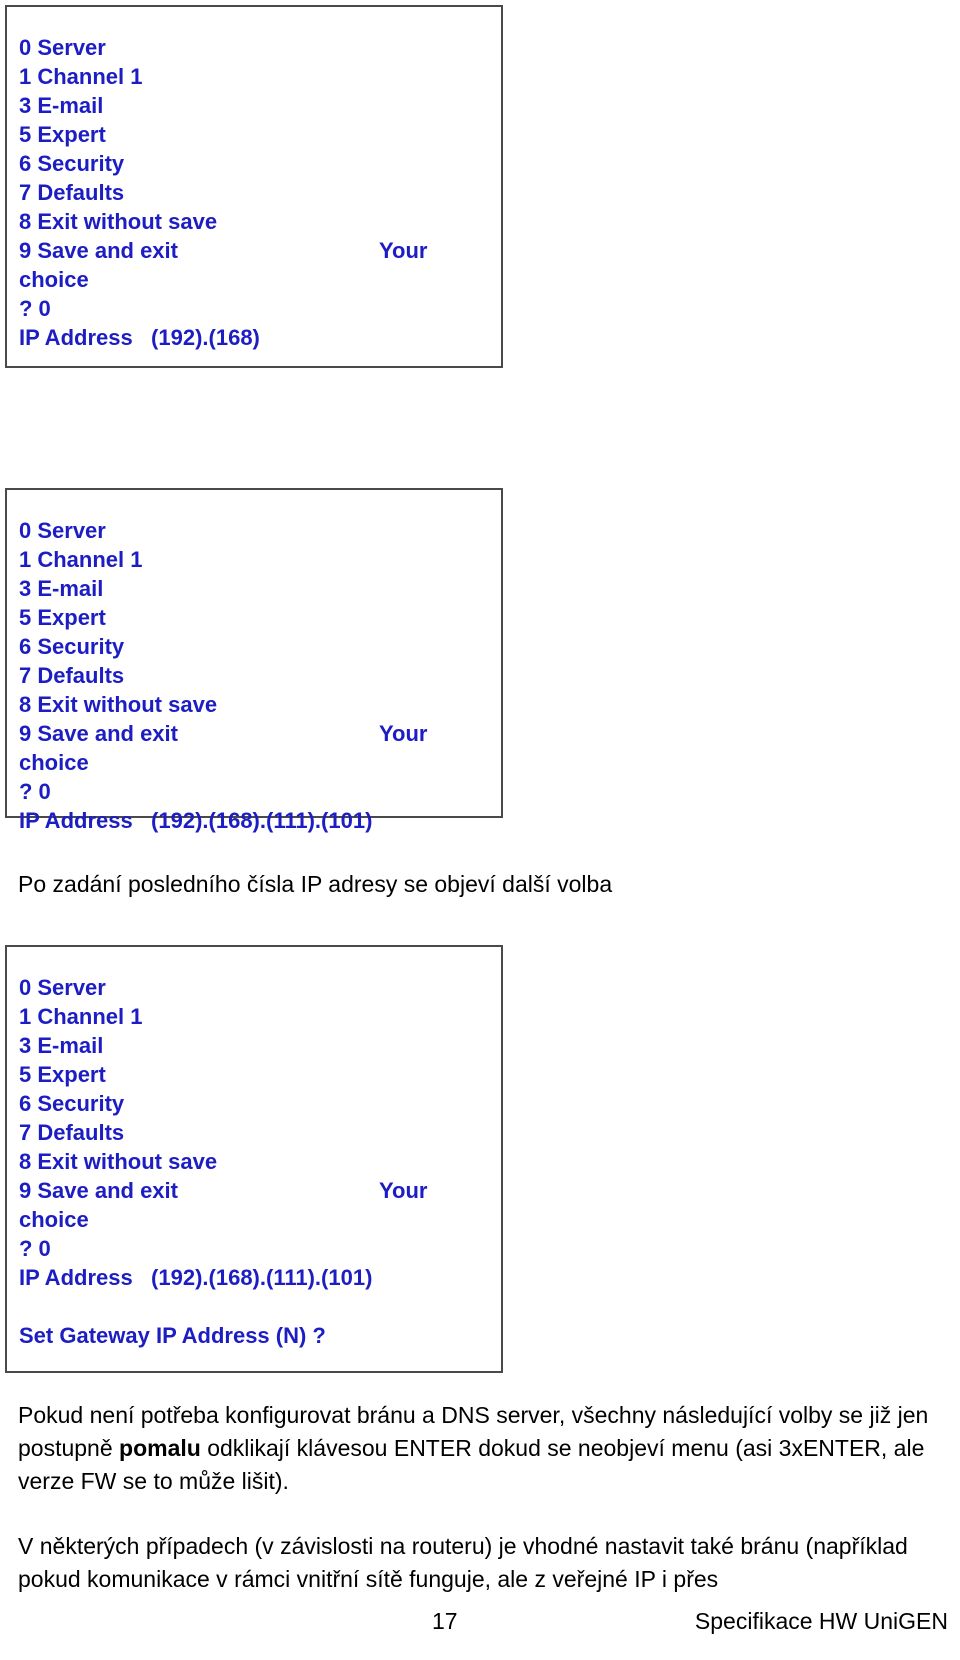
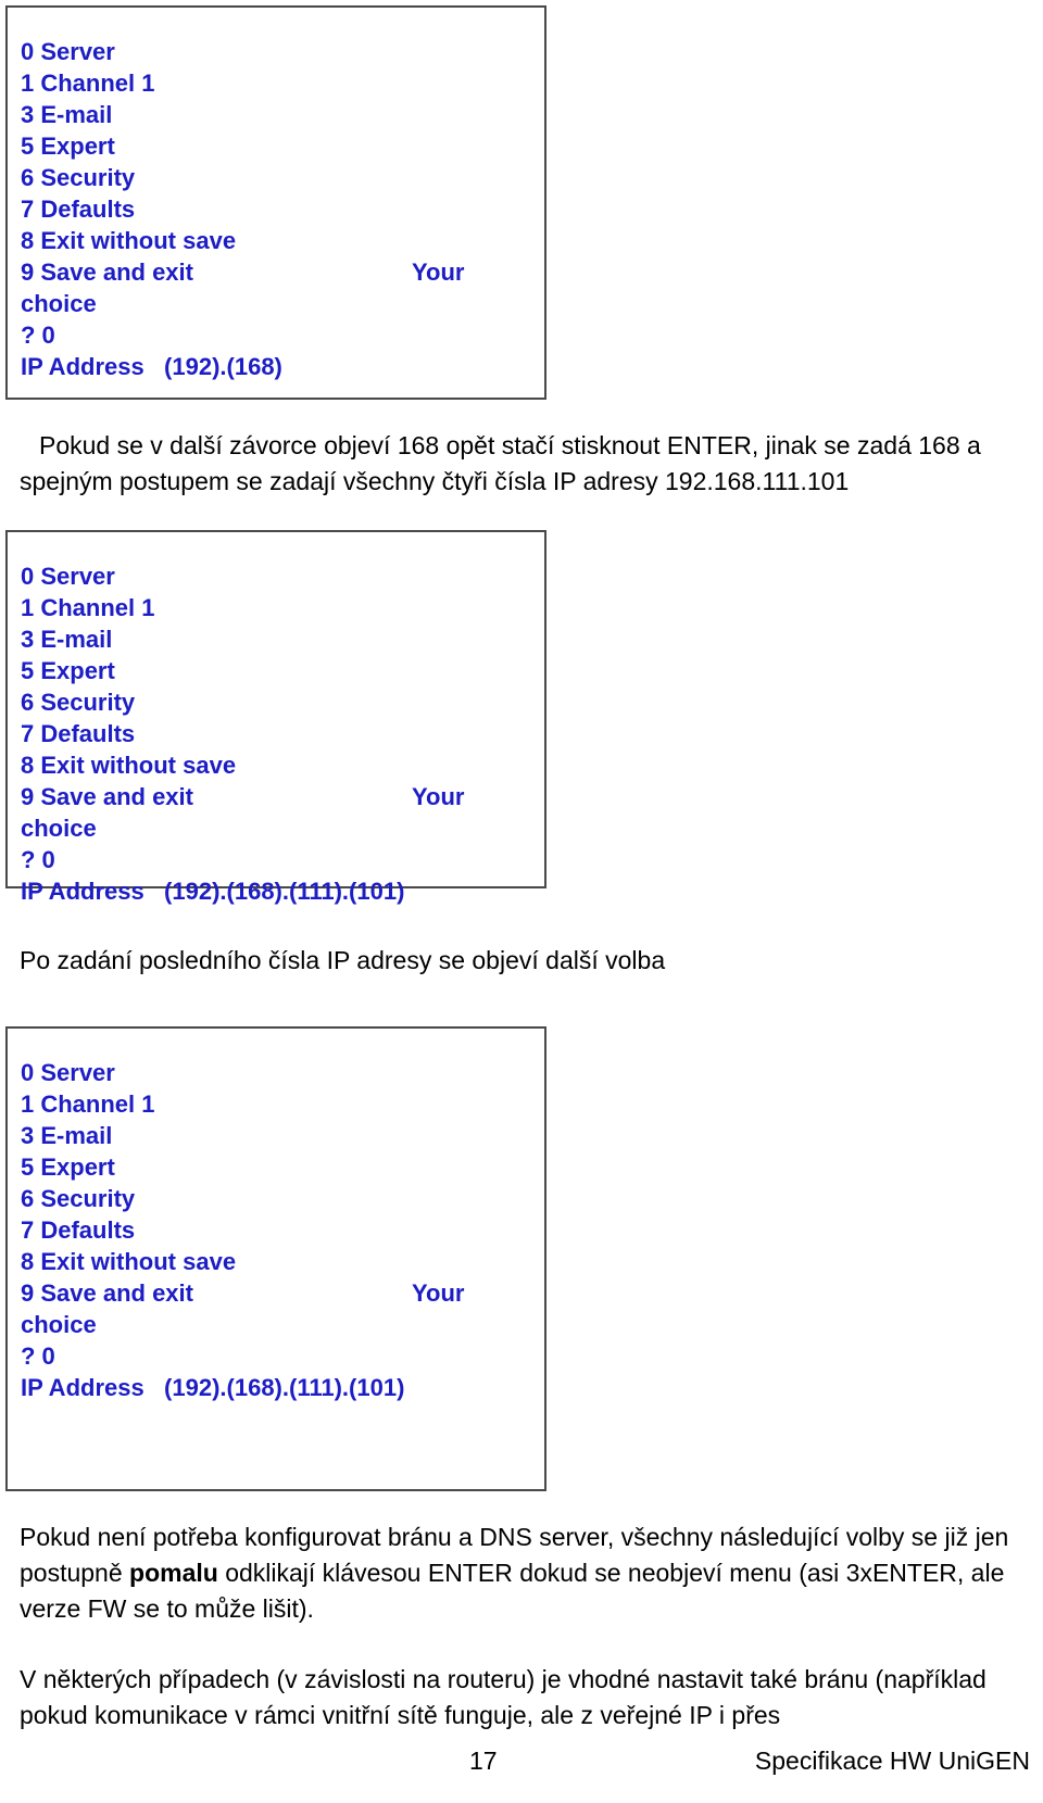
  0 Server
  1 Channel 1
  3 E-mail
  5 Expert
  6 Security
  7 Defaults
  8 Exit without save
  9 Save and exit
  Your
  choice
  ? 0
  IP Address (192).(168)
+ Pokud se v další závorce objeví 168 opět stačí stisknout ENTER, jinak se zadá 168 a spejným postupem se zadají všechny čtyři čísla IP adresy 192.168.111.101
  0 Server
  1 Channel 1
  3 E-mail
  5 Expert
  6 Security
  7 Defaults
  8 Exit without save
  9 Save and exit
  Your
  choice
  ? 0
  IP Address (192).(168).(111).(101)
  Po zadání posledního čísla IP adresy se objeví další volba
  0 Server
  1 Channel 1
  3 E-mail
  5 Expert
  6 Security
  7 Defaults
  8 Exit without save
  9 Save and exit
  Your
  choice
  ? 0
  IP Address (192).(168).(111).(101)
- Set Gateway IP Address (N) ?
  Pokud není potřeba konfigurovat bránu a DNS server, všechny následující volby se již jen postupně pomalu odklikají klávesou ENTER dokud se neobjeví menu (asi 3xENTER, ale verze FW se to může lišit).
  V některých případech (v závislosti na routeru) je vhodné nastavit také bránu (například pokud komunikace v rámci vnitřní sítě funguje, ale z veřejné IP i přes
  17
  Specifikace HW UniGEN
